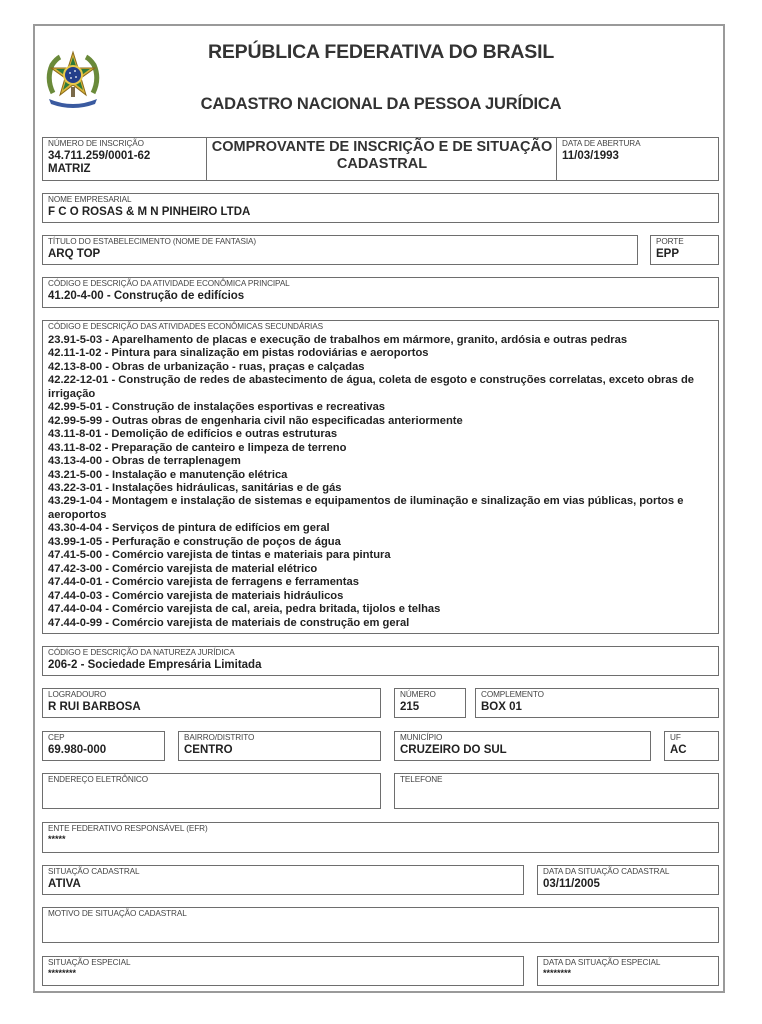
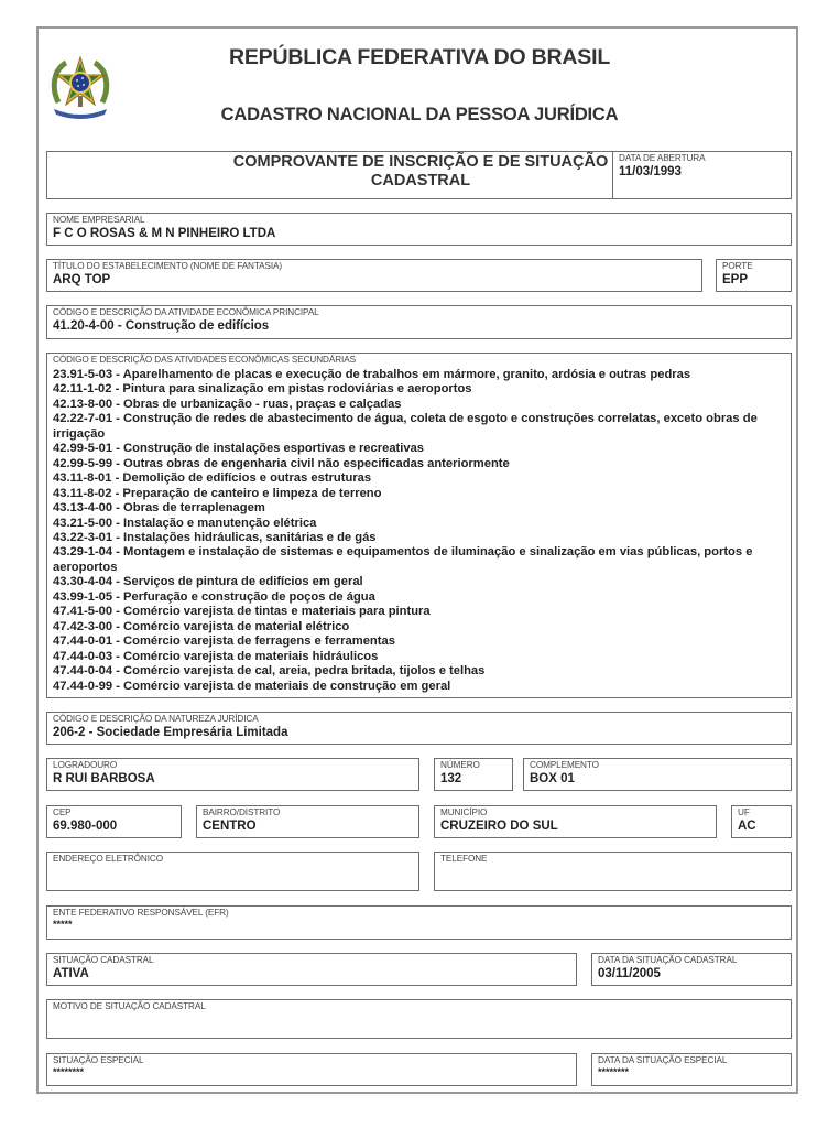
  REPÚBLICA FEDERATIVA DO BRASIL
  CADASTRO NACIONAL DA PESSOA JURÍDICA
- NÚMERO DE INSCRIÇÃO
- 34.711.259/0001-62
- MATRIZ
  COMPROVANTE DE INSCRIÇÃO E DE SITUAÇÃO
  CADASTRAL
  DATA DE ABERTURA
  11/03/1993
  NOME EMPRESARIAL
  F C O ROSAS & M N PINHEIRO LTDA
  TÍTULO DO ESTABELECIMENTO (NOME DE FANTASIA)
  ARQ TOP
  PORTE
  EPP
  CÓDIGO E DESCRIÇÃO DA ATIVIDADE ECONÔMICA PRINCIPAL
  41.20-4-00 - Construção de edifícios
  CÓDIGO E DESCRIÇÃO DAS ATIVIDADES ECONÔMICAS SECUNDÁRIAS
  23.91-5-03 - Aparelhamento de placas e execução de trabalhos em mármore, granito, ardósia e outras pedras
  42.11-1-02 - Pintura para sinalização em pistas rodoviárias e aeroportos
  42.13-8-00 - Obras de urbanização - ruas, praças e calçadas
- 42.22-12-01 - Construção de redes de abastecimento de água, coleta de esgoto e construções correlatas, exceto obras de irrigação
+ 42.22-7-01 - Construção de redes de abastecimento de água, coleta de esgoto e construções correlatas, exceto obras de irrigação
  42.99-5-01 - Construção de instalações esportivas e recreativas
  42.99-5-99 - Outras obras de engenharia civil não especificadas anteriormente
  43.11-8-01 - Demolição de edifícios e outras estruturas
  43.11-8-02 - Preparação de canteiro e limpeza de terreno
  43.13-4-00 - Obras de terraplenagem
  43.21-5-00 - Instalação e manutenção elétrica
  43.22-3-01 - Instalações hidráulicas, sanitárias e de gás
  43.29-1-04 - Montagem e instalação de sistemas e equipamentos de iluminação e sinalização em vias públicas, portos e aeroportos
  43.30-4-04 - Serviços de pintura de edifícios em geral
  43.99-1-05 - Perfuração e construção de poços de água
  47.41-5-00 - Comércio varejista de tintas e materiais para pintura
  47.42-3-00 - Comércio varejista de material elétrico
  47.44-0-01 - Comércio varejista de ferragens e ferramentas
  47.44-0-03 - Comércio varejista de materiais hidráulicos
  47.44-0-04 - Comércio varejista de cal, areia, pedra britada, tijolos e telhas
  47.44-0-99 - Comércio varejista de materiais de construção em geral
  CÓDIGO E DESCRIÇÃO DA NATUREZA JURÍDICA
  206-2 - Sociedade Empresária Limitada
  LOGRADOURO
  R RUI BARBOSA
  NÚMERO
- 215
+ 132
  COMPLEMENTO
  BOX 01
  CEP
  69.980-000
  BAIRRO/DISTRITO
  CENTRO
  MUNICÍPIO
  CRUZEIRO DO SUL
  UF
  AC
  ENDEREÇO ELETRÔNICO
  TELEFONE
  ENTE FEDERATIVO RESPONSÁVEL (EFR)
  *****
  SITUAÇÃO CADASTRAL
  ATIVA
  DATA DA SITUAÇÃO CADASTRAL
  03/11/2005
  MOTIVO DE SITUAÇÃO CADASTRAL
  SITUAÇÃO ESPECIAL
  ********
  DATA DA SITUAÇÃO ESPECIAL
  ********
